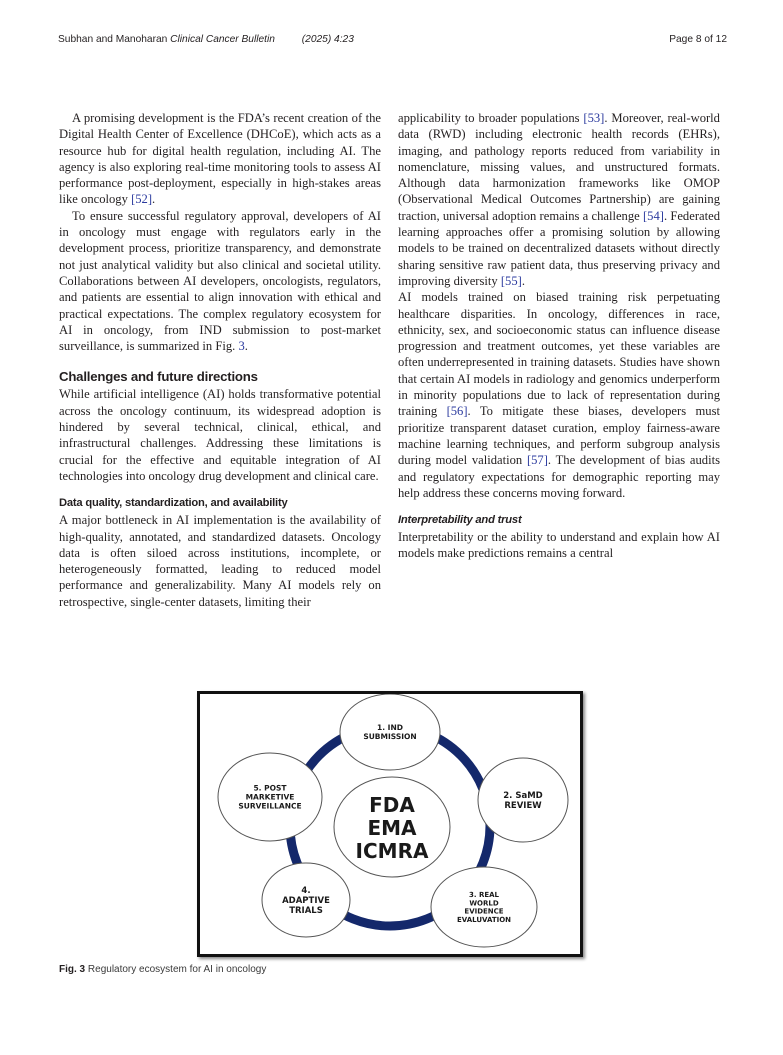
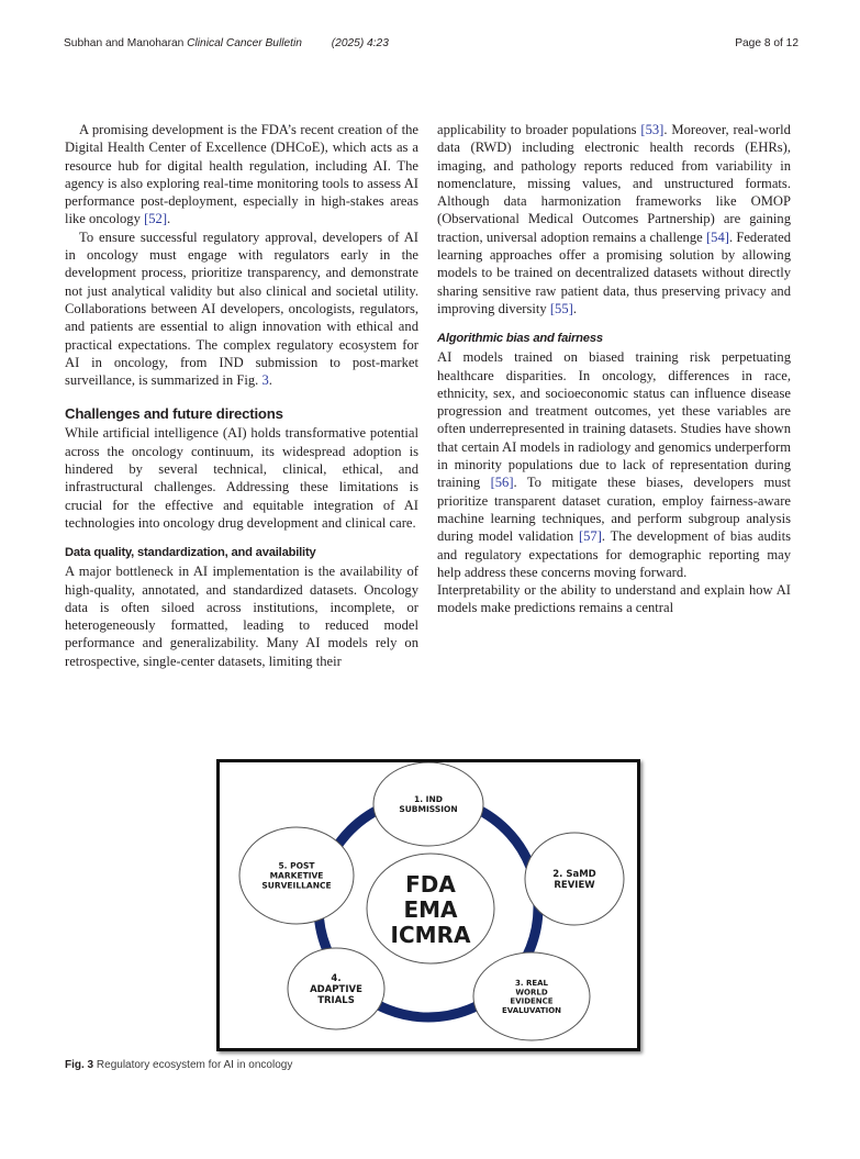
  Subhan and Manoharan Clinical Cancer Bulletin (2025) 4:23
  Page 8 of 12
  A promising development is the FDA’s recent creation of the Digital Health Center of Excellence (DHCoE), which acts as a resource hub for digital health regulation, including AI. The agency is also exploring real-time monitoring tools to assess AI performance post-deployment, especially in high-stakes areas like oncology [52].
  To ensure successful regulatory approval, developers of AI in oncology must engage with regulators early in the development process, prioritize transparency, and demonstrate not just analytical validity but also clinical and societal utility. Collaborations between AI developers, oncologists, regulators, and patients are essential to align innovation with ethical and practical expectations. The complex regulatory ecosystem for AI in oncology, from IND submission to post-market surveillance, is summarized in Fig. 3.
  Challenges and future directions
  While artificial intelligence (AI) holds transformative potential across the oncology continuum, its widespread adoption is hindered by several technical, clinical, ethical, and infrastructural challenges. Addressing these limitations is crucial for the effective and equitable integration of AI technologies into oncology drug development and clinical care.
  Data quality, standardization, and availability
  A major bottleneck in AI implementation is the availability of high-quality, annotated, and standardized datasets. Oncology data is often siloed across institutions, incomplete, or heterogeneously formatted, leading to reduced model performance and generalizability. Many AI models rely on retrospective, single-center datasets, limiting their
  applicability to broader populations [53]. Moreover, real-world data (RWD) including electronic health records (EHRs), imaging, and pathology reports reduced from variability in nomenclature, missing values, and unstructured formats. Although data harmonization frameworks like OMOP (Observational Medical Outcomes Partnership) are gaining traction, universal adoption remains a challenge [54]. Federated learning approaches offer a promising solution by allowing models to be trained on decentralized datasets without directly sharing sensitive raw patient data, thus preserving privacy and improving diversity [55].
+ Algorithmic bias and fairness
  AI models trained on biased training risk perpetuating healthcare disparities. In oncology, differences in race, ethnicity, sex, and socioeconomic status can influence disease progression and treatment outcomes, yet these variables are often underrepresented in training datasets. Studies have shown that certain AI models in radiology and genomics underperform in minority populations due to lack of representation during training [56]. To mitigate these biases, developers must prioritize transparent dataset curation, employ fairness-aware machine learning techniques, and perform subgroup analysis during model validation [57]. The development of bias audits and regulatory expectations for demographic reporting may help address these concerns moving forward.
- Interpretability and trust
  Interpretability or the ability to understand and explain how AI models make predictions remains a central
  FDA
  EMA
  ICMRA
  1. IND
  SUBMISSION
  2. SaMD
  REVIEW
  3. REAL
  WORLD
  EVIDENCE
  EVALUVATION
  4.
  ADAPTIVE
  TRIALS
  5. POST
  MARKETIVE
  SURVEILLANCE
  Fig. 3 Regulatory ecosystem for AI in oncology
